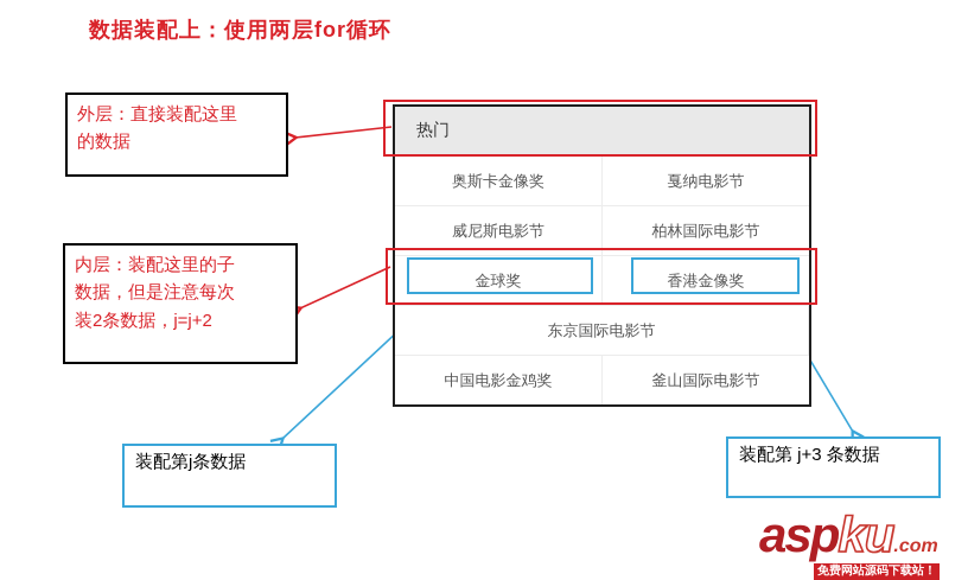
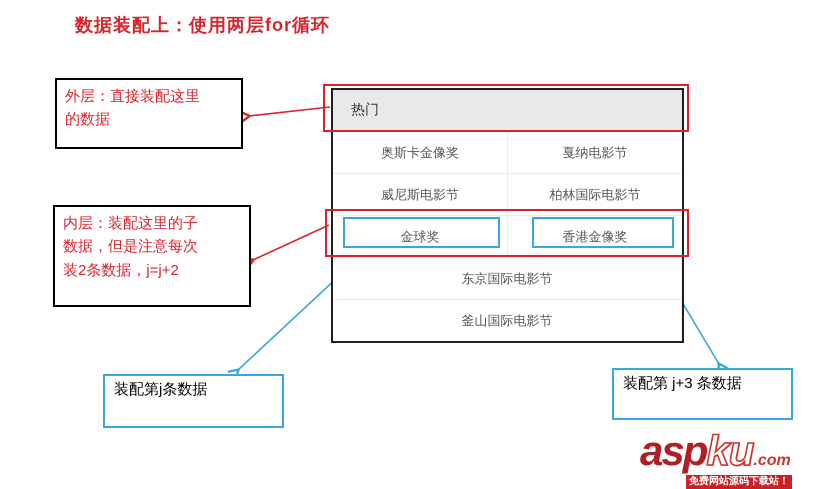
  数据装配上：使用两层for循环
  外层：直接装配这里
  的数据
  内层：装配这里的子
  数据，但是注意每次
  装2条数据，j=j+2
  热门
  奥斯卡金像奖
  戛纳电影节
  威尼斯电影节
  柏林国际电影节
  金球奖
  香港金像奖
  东京国际电影节
- 中国电影金鸡奖
  釜山国际电影节
  装配第j条数据
  装配第 j+3 条数据
  aspku.com
  免费网站源码下载站！
